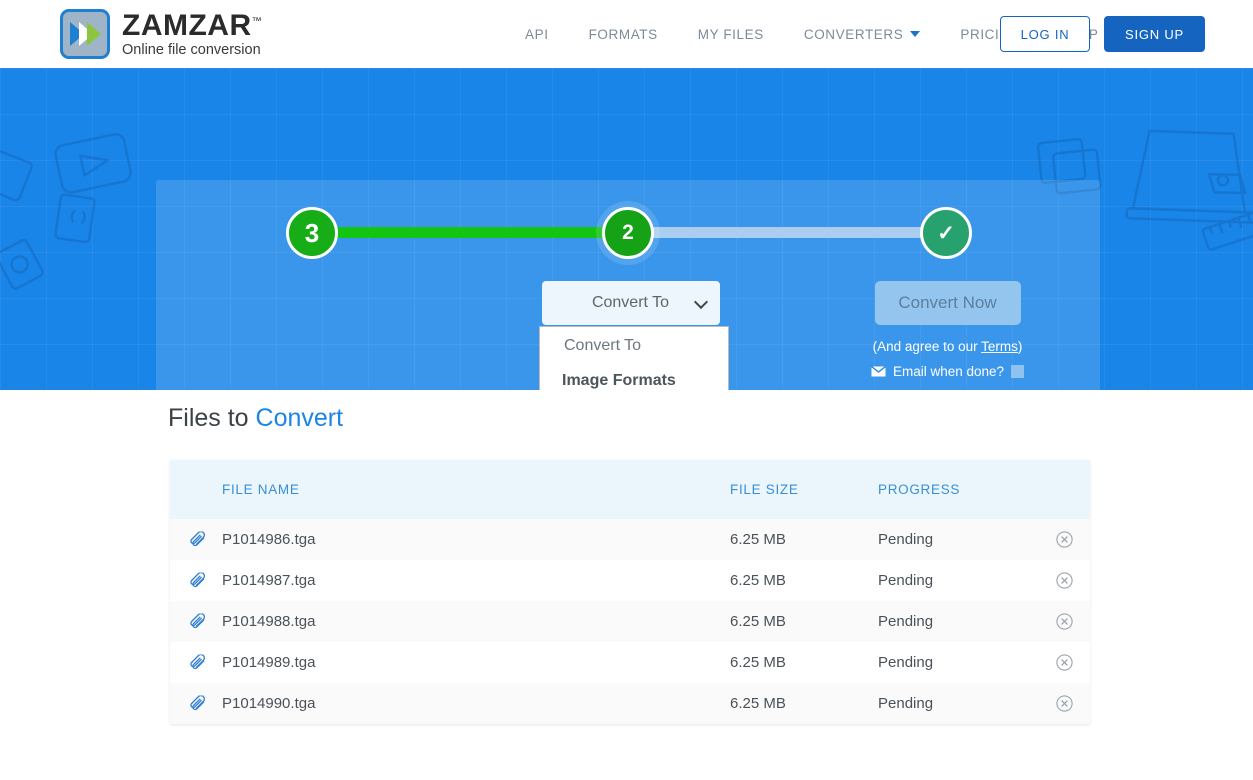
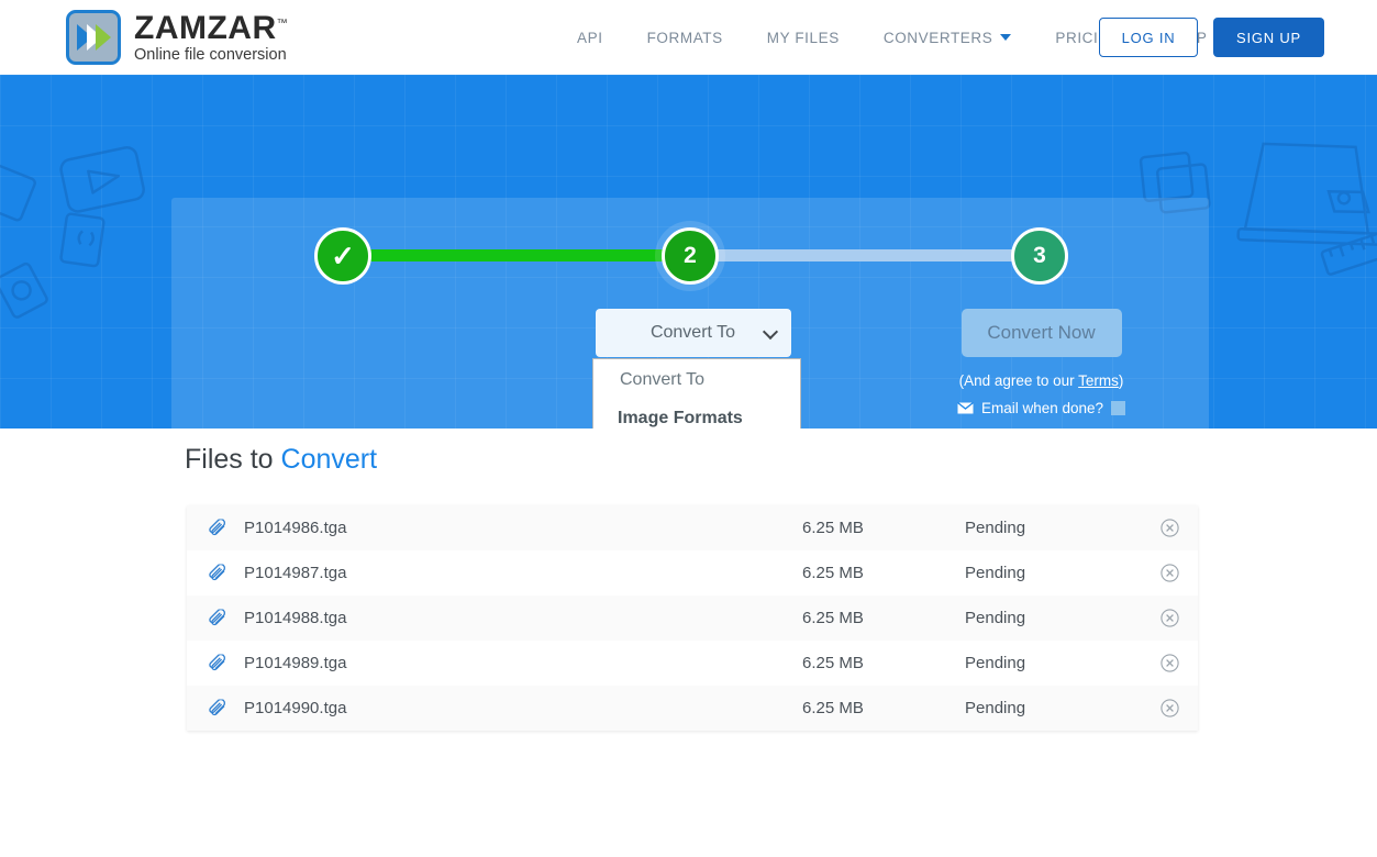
  ZAMZAR™
  Online file conversion
  API
  FORMATS
  MY FILES
  CONVERTERS
  PRICI
  LOG IN
  SIGN UP
- 3
+ ✓
  2
- ✓
+ 3
  Convert To
  Convert Now
  (And agree to our Terms)
  Email when done?
  Convert To
  Image Formats
  Files to Convert
- FILE NAME
- FILE SIZE
- PROGRESS
  P1014986.tga
  6.25 MB
  Pending
  P1014987.tga
  6.25 MB
  Pending
  P1014988.tga
  6.25 MB
  Pending
  P1014989.tga
  6.25 MB
  Pending
  P1014990.tga
  6.25 MB
  Pending
